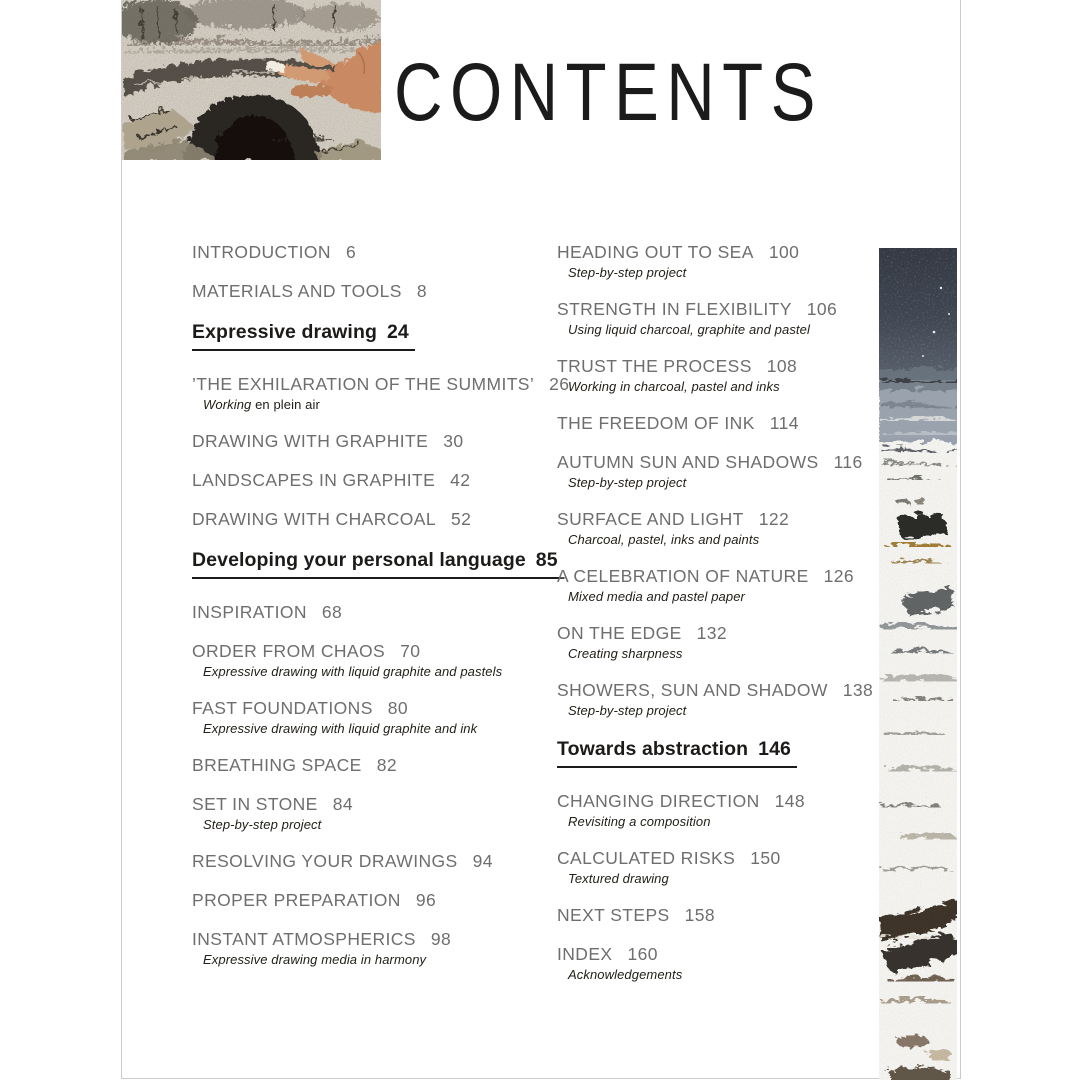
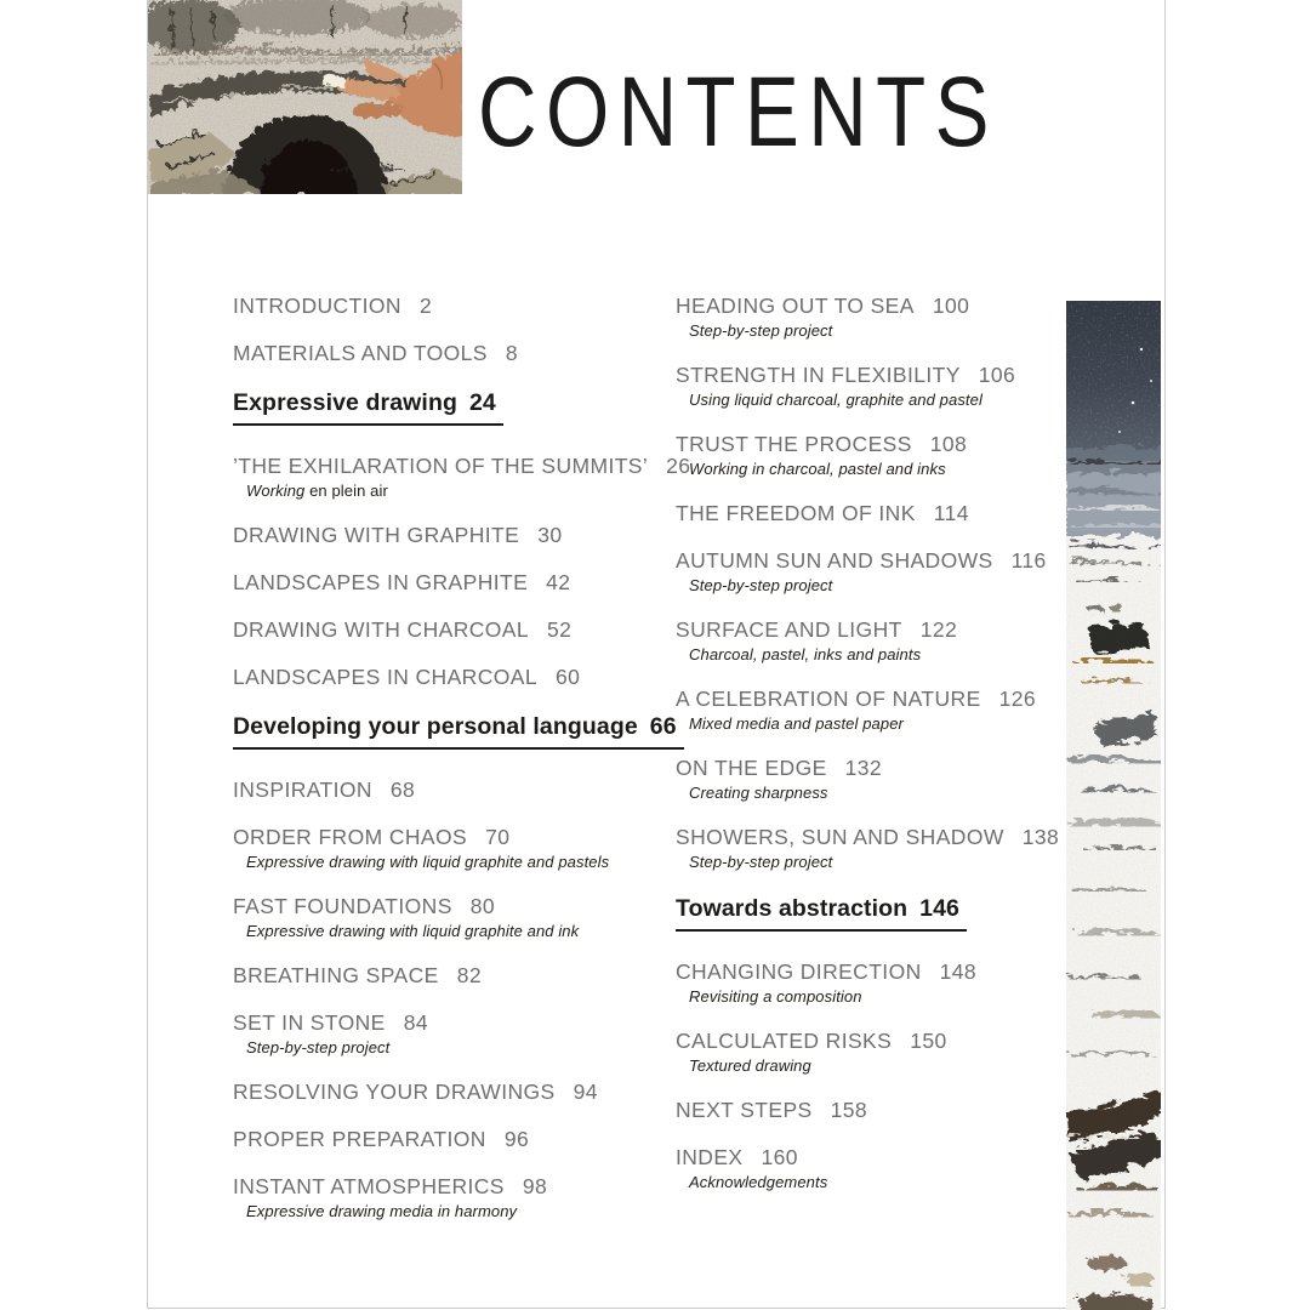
  CONTENTS
- INTRODUCTION 6
+ INTRODUCTION 2
  MATERIALS AND TOOLS 8
  Expressive drawing 24
  ’THE EXHILARATION OF THE SUMMITS’ 26
  Working en plein air
  DRAWING WITH GRAPHITE 30
  LANDSCAPES IN GRAPHITE 42
  DRAWING WITH CHARCOAL 52
+ LANDSCAPES IN CHARCOAL 60
- Developing your personal language 85
+ Developing your personal language 66
  INSPIRATION 68
  ORDER FROM CHAOS 70
  Expressive drawing with liquid graphite and pastels
  FAST FOUNDATIONS 80
  Expressive drawing with liquid graphite and ink
  BREATHING SPACE 82
  SET IN STONE 84
  Step-by-step project
  RESOLVING YOUR DRAWINGS 94
  PROPER PREPARATION 96
  INSTANT ATMOSPHERICS 98
  Expressive drawing media in harmony
  HEADING OUT TO SEA 100
  Step-by-step project
  STRENGTH IN FLEXIBILITY 106
  Using liquid charcoal, graphite and pastel
  TRUST THE PROCESS 108
  Working in charcoal, pastel and inks
  THE FREEDOM OF INK 114
  AUTUMN SUN AND SHADOWS 116
  Step-by-step project
  SURFACE AND LIGHT 122
  Charcoal, pastel, inks and paints
  A CELEBRATION OF NATURE 126
  Mixed media and pastel paper
  ON THE EDGE 132
  Creating sharpness
  SHOWERS, SUN AND SHADOW 138
  Step-by-step project
  Towards abstraction 146
  CHANGING DIRECTION 148
  Revisiting a composition
  CALCULATED RISKS 150
  Textured drawing
  NEXT STEPS 158
  INDEX 160
  Acknowledgements
